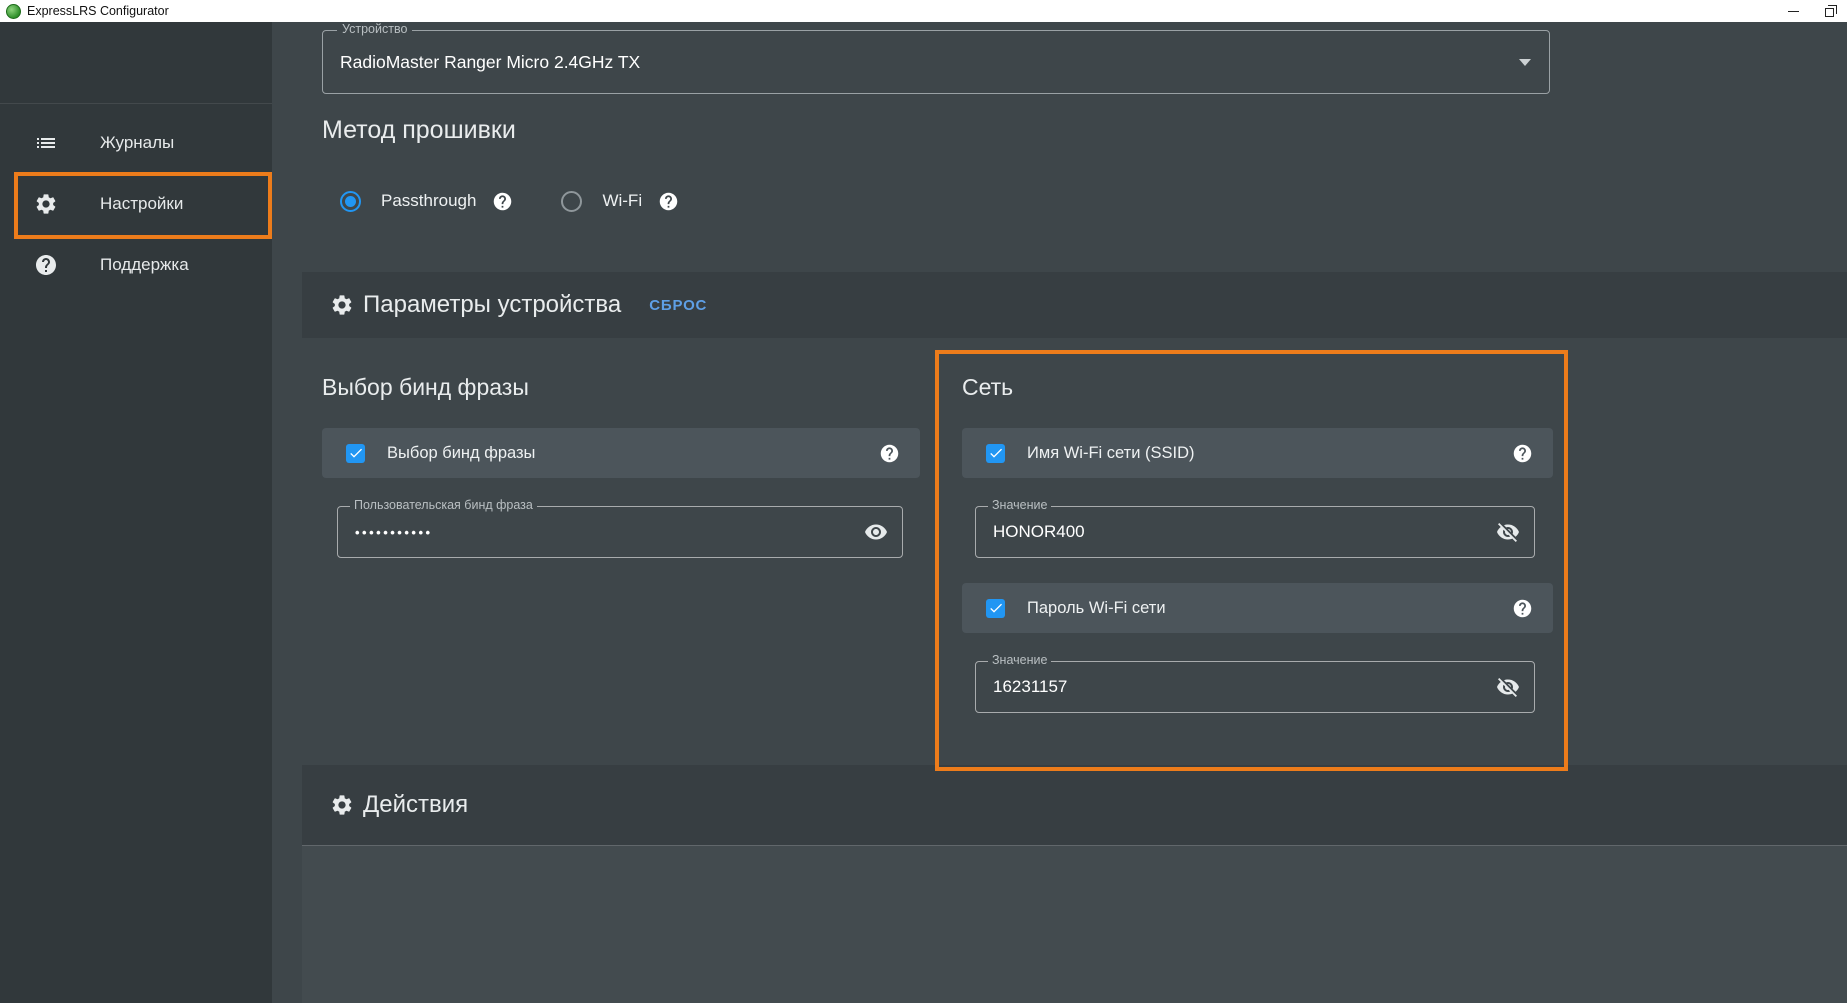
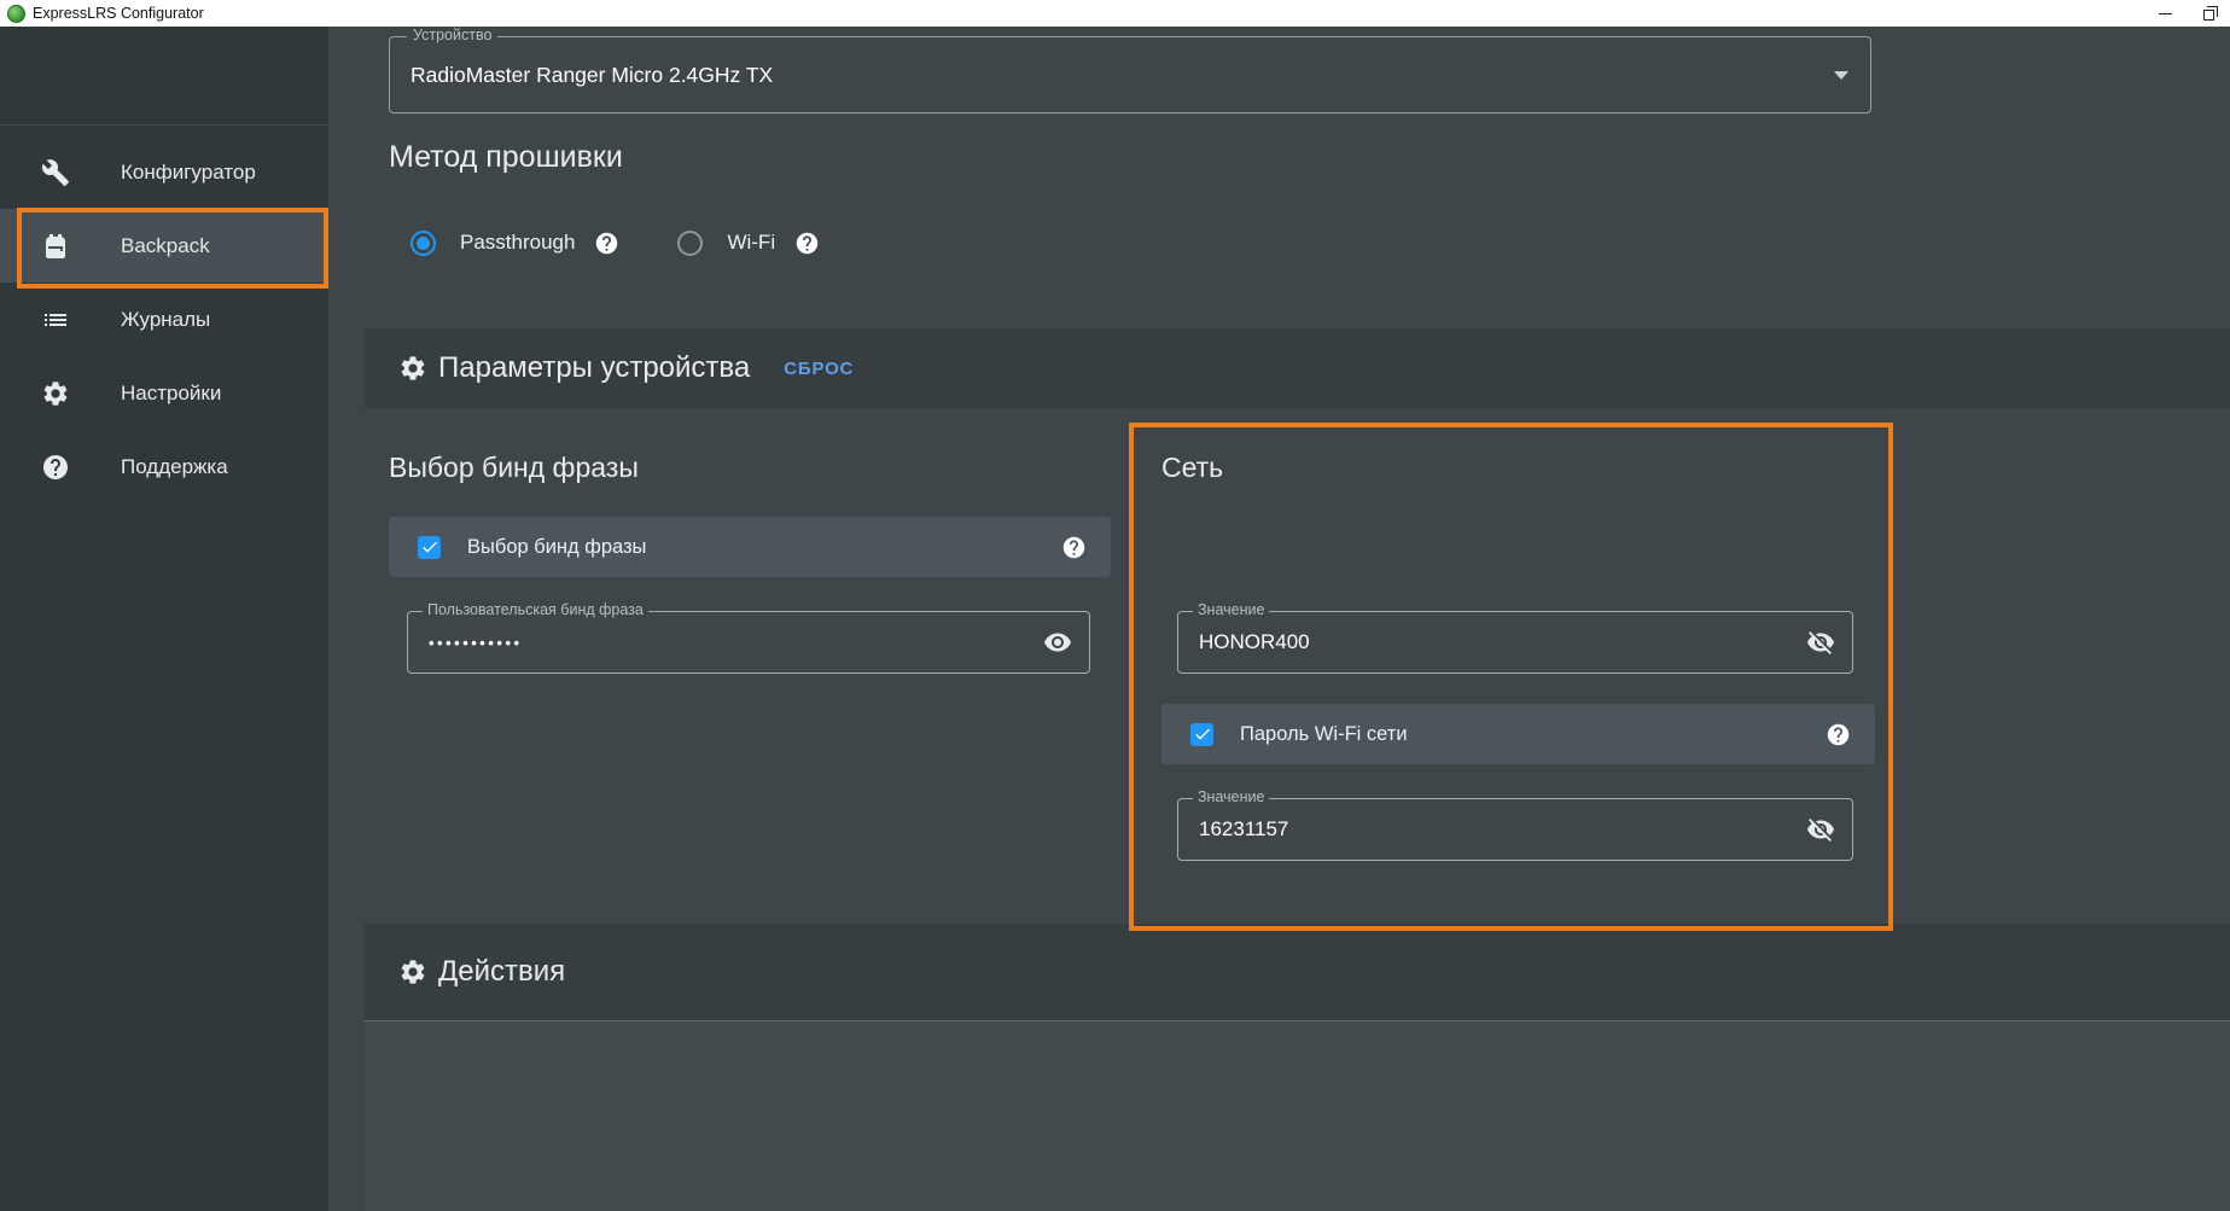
  ExpressLRS Configurator
+ Конфигуратор
+ Backpack
  Журналы
  Настройки
  Поддержка
  Устройство
  RadioMaster Ranger Micro 2.4GHz TX
  Метод прошивки
  Passthrough
  Wi-Fi
  Параметры устройства
  СБРОС
  Выбор бинд фразы
  Выбор бинд фразы
  Пользовательская бинд фраза
  •••••••••••
  Сеть
- Имя Wi-Fi сети (SSID)
  Значение
  HONOR400
  Пароль Wi-Fi сети
  Значение
  16231157
  Действия
